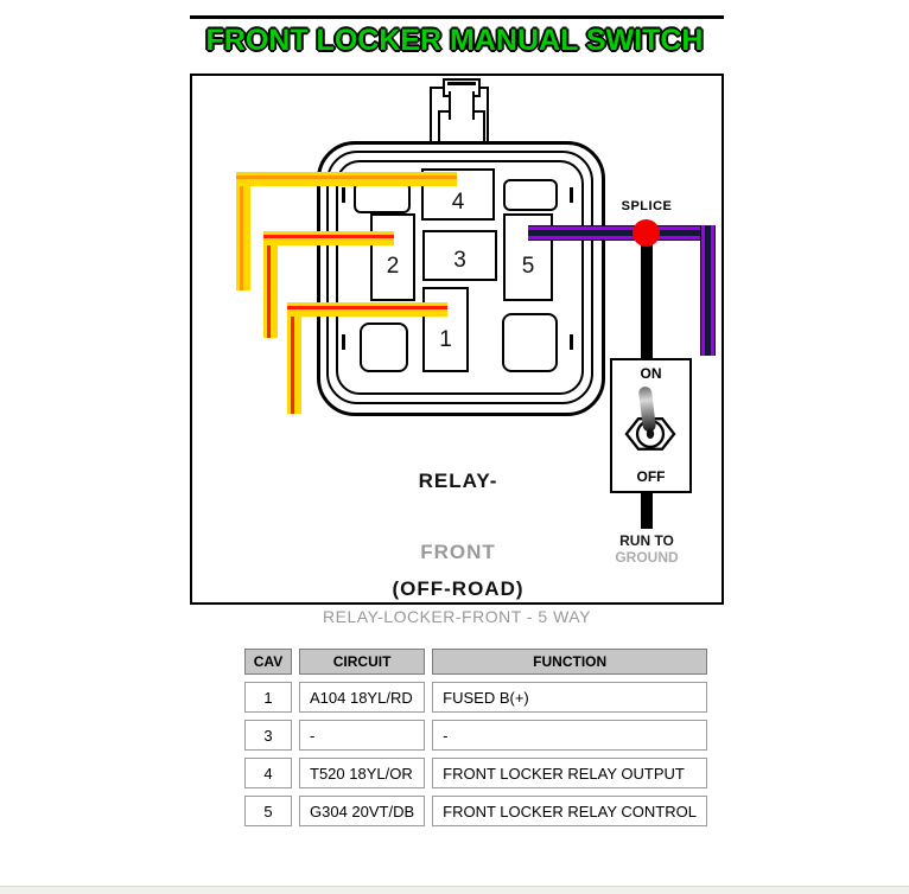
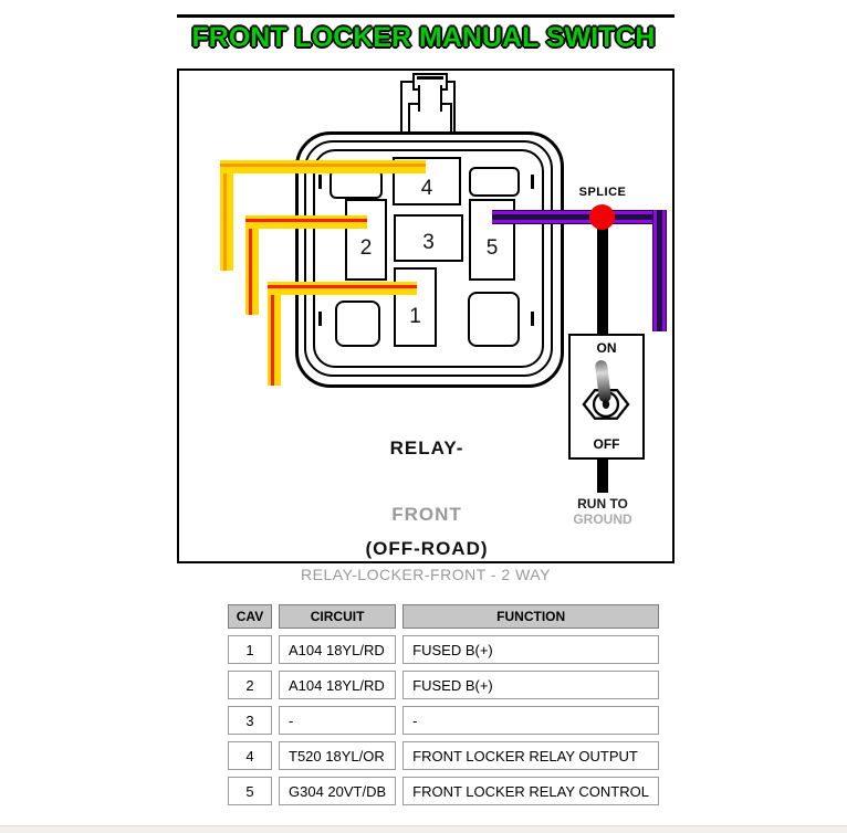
  FRONT LOCKER MANUAL SWITCH
  4
  2
  3
  5
  1
  SPLICE
  ON
  OFF
  RUN TO
  GROUND
  RELAY-
  FRONT
  (OFF-ROAD)
- RELAY-LOCKER-FRONT - 5 WAY
+ RELAY-LOCKER-FRONT - 2 WAY
  CAV	CIRCUIT	FUNCTION
  1	A104 18YL/RD	FUSED B(+)
+ 2	A104 18YL/RD	FUSED B(+)
  3	-	-
  4	T520 18YL/OR	FRONT LOCKER RELAY OUTPUT
  5	G304 20VT/DB	FRONT LOCKER RELAY CONTROL
